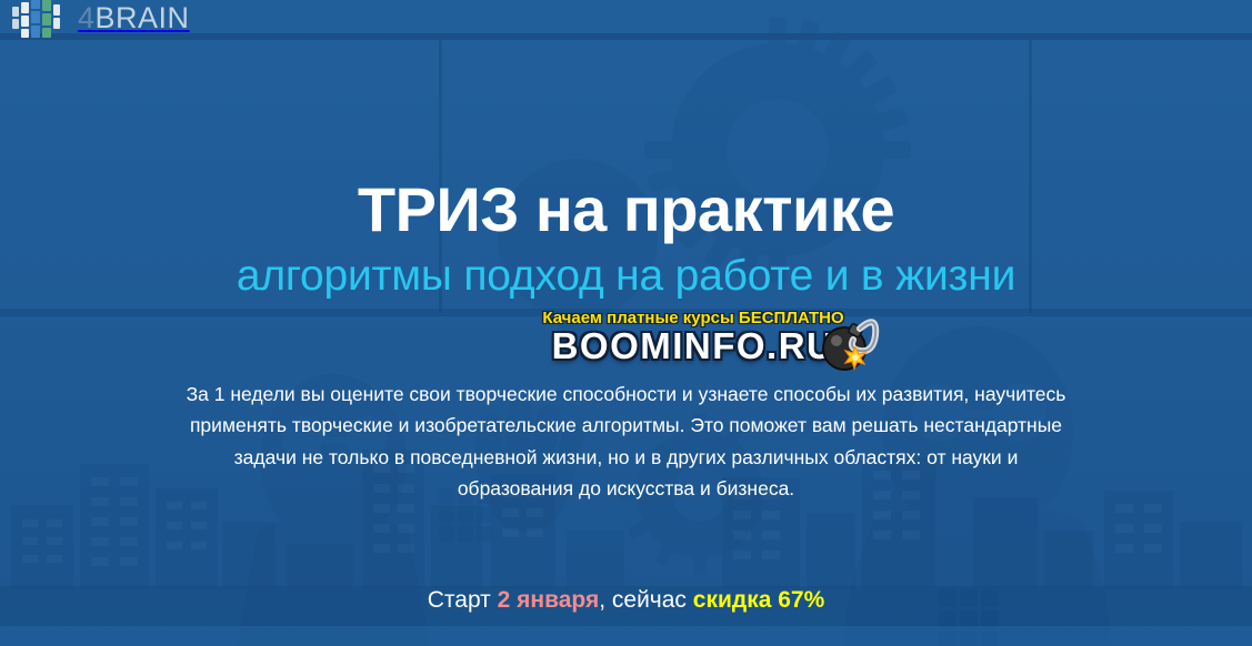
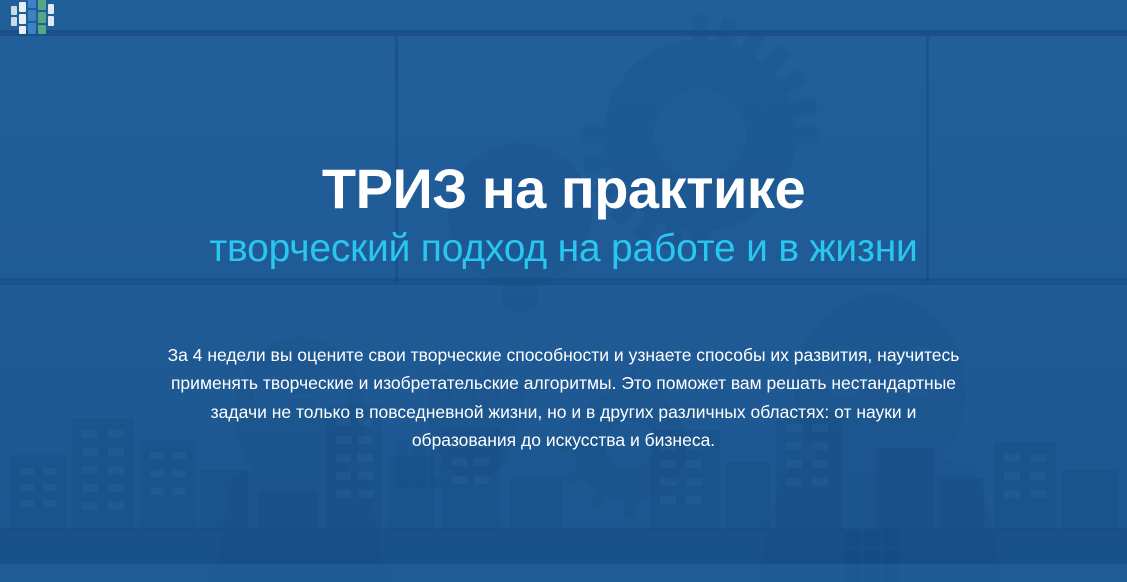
- 4BRAIN
  ТРИЗ на практике
- алгоритмы подход на работе и в жизни
+ творческий подход на работе и в жизни
- За 1 недели вы оцените свои творческие способности и узнаете способы их развития, научитесь применять творческие и изобретательские алгоритмы. Это поможет вам решать нестандартные задачи не только в повседневной жизни, но и в других различных областях: от науки и образования до искусства и бизнеса.
+ За 4 недели вы оцените свои творческие способности и узнаете способы их развития, научитесь применять творческие и изобретательские алгоритмы. Это поможет вам решать нестандартные задачи не только в повседневной жизни, но и в других различных областях: от науки и образования до искусства и бизнеса.
- Старт 2 января, сейчас скидка 67%
- Качаем платные курсы БЕСПЛАТНО
- BOOMINFO.RU
